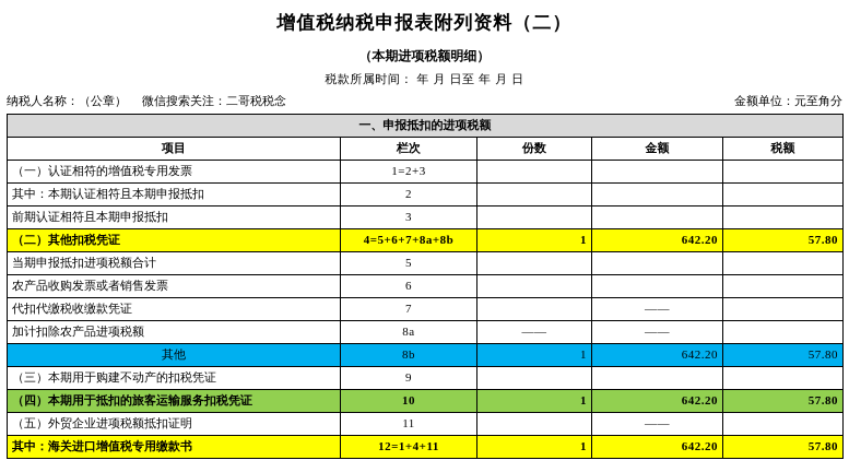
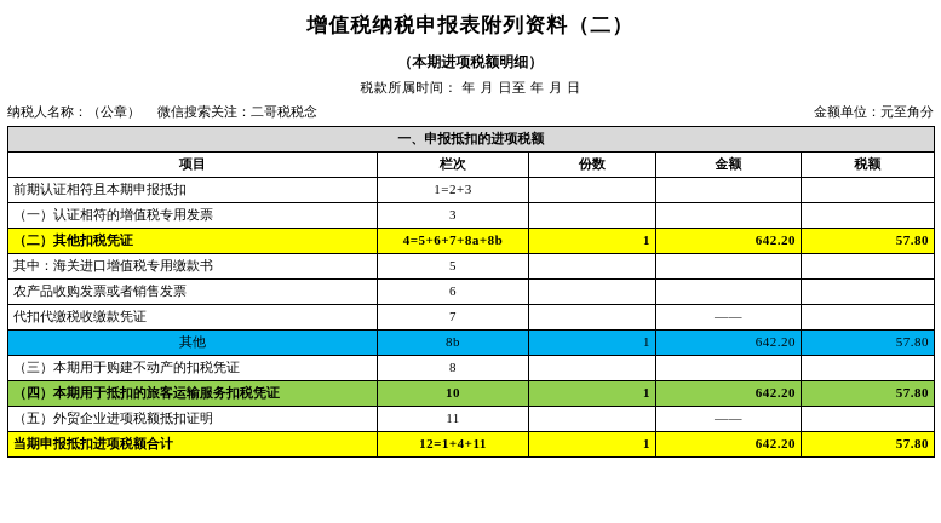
  增值税纳税申报表附列资料（二）
  （本期进项税额明细）
  税款所属时间： 年 月 日至 年 月 日
  纳税人名称：（公章）
  微信搜索关注：二哥税税念
  金额单位：元至角分
  一、申报抵扣的进项税额
  项目	栏次	份数	金额	税额
- （一）认证相符的增值税专用发票	1=2+3
+ 前期认证相符且本期申报抵扣	1=2+3
- 其中：本期认证相符且本期申报抵扣	2
- 前期认证相符且本期申报抵扣	3
+ （一）认证相符的增值税专用发票	3
  （二）其他扣税凭证	4=5+6+7+8a+8b	1	642.20	57.80
- 当期申报抵扣进项税额合计	5
+ 其中：海关进口增值税专用缴款书	5
  农产品收购发票或者销售发票	6
  代扣代缴税收缴款凭证	7		——
- 加计扣除农产品进项税额	8a	——	——
  其他	8b	1	642.20	57.80
- （三）本期用于购建不动产的扣税凭证	9
+ （三）本期用于购建不动产的扣税凭证	8
  （四）本期用于抵扣的旅客运输服务扣税凭证	10	1	642.20	57.80
  （五）外贸企业进项税额抵扣证明	11		——
- 其中：海关进口增值税专用缴款书	12=1+4+11	1	642.20	57.80
+ 当期申报抵扣进项税额合计	12=1+4+11	1	642.20	57.80
